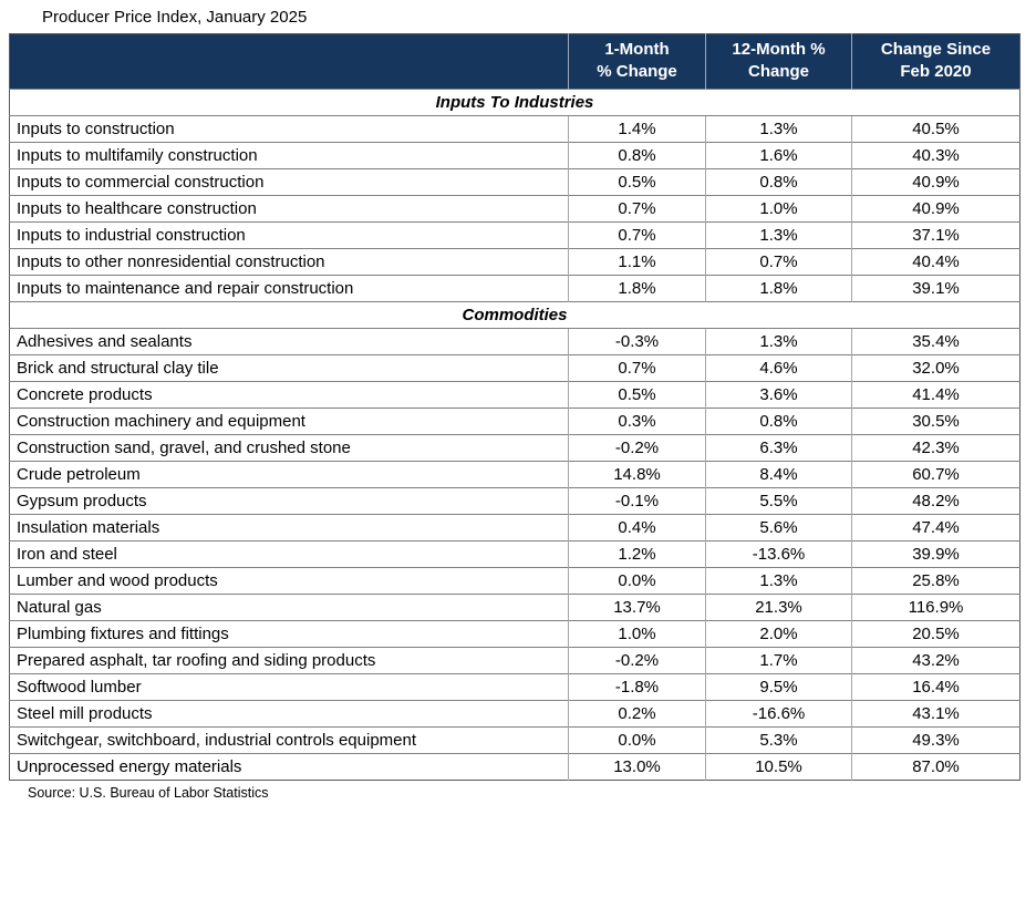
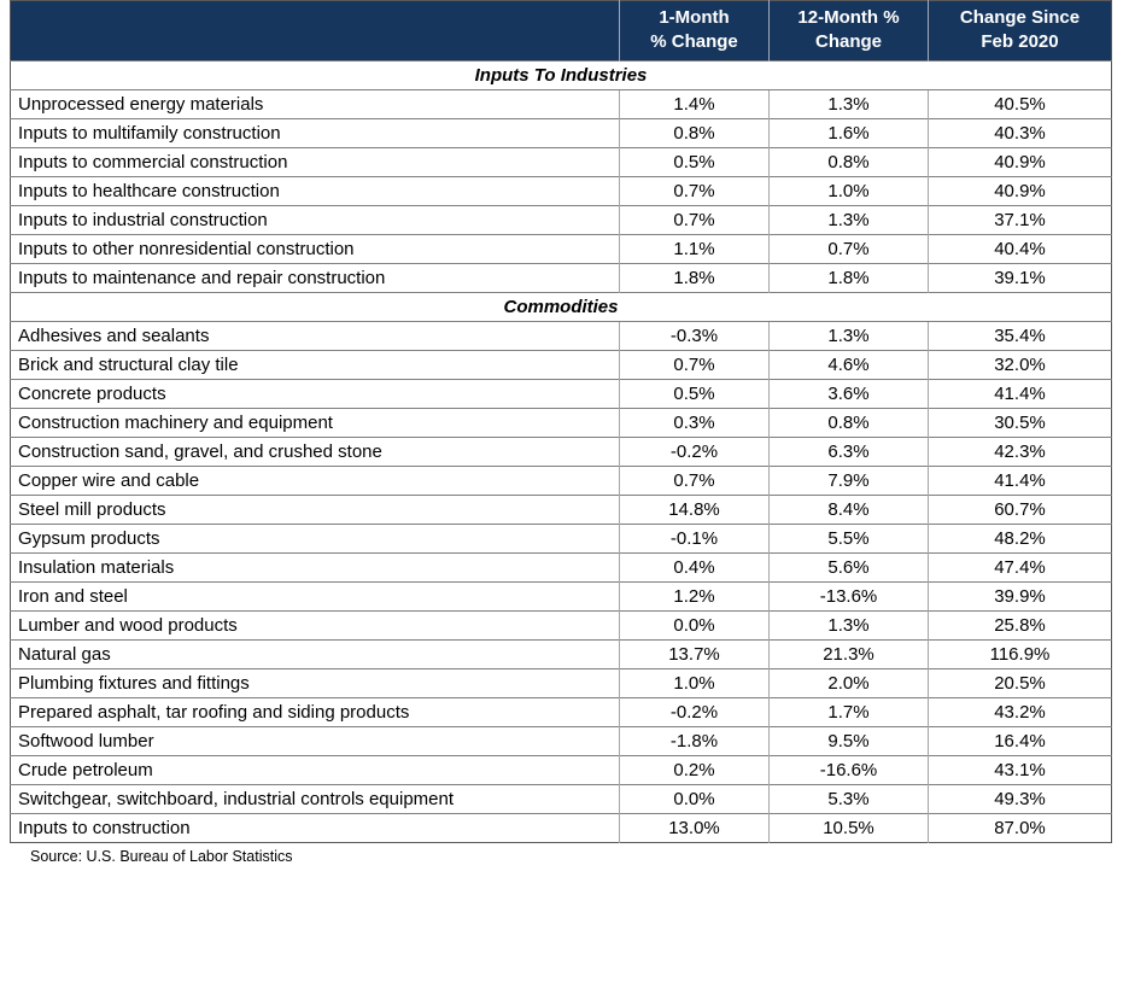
- Producer Price Index, January 2025
  	1-Month % Change	12-Month % Change	Change Since Feb 2020
  Inputs To Industries
- Inputs to construction	1.4%	1.3%	40.5%
+ Unprocessed energy materials	1.4%	1.3%	40.5%
  Inputs to multifamily construction	0.8%	1.6%	40.3%
  Inputs to commercial construction	0.5%	0.8%	40.9%
  Inputs to healthcare construction	0.7%	1.0%	40.9%
  Inputs to industrial construction	0.7%	1.3%	37.1%
  Inputs to other nonresidential construction	1.1%	0.7%	40.4%
  Inputs to maintenance and repair construction	1.8%	1.8%	39.1%
  Commodities
  Adhesives and sealants	-0.3%	1.3%	35.4%
  Brick and structural clay tile	0.7%	4.6%	32.0%
  Concrete products	0.5%	3.6%	41.4%
  Construction machinery and equipment	0.3%	0.8%	30.5%
  Construction sand, gravel, and crushed stone	-0.2%	6.3%	42.3%
+ Copper wire and cable	0.7%	7.9%	41.4%
- Crude petroleum	14.8%	8.4%	60.7%
+ Steel mill products	14.8%	8.4%	60.7%
  Gypsum products	-0.1%	5.5%	48.2%
  Insulation materials	0.4%	5.6%	47.4%
  Iron and steel	1.2%	-13.6%	39.9%
  Lumber and wood products	0.0%	1.3%	25.8%
  Natural gas	13.7%	21.3%	116.9%
  Plumbing fixtures and fittings	1.0%	2.0%	20.5%
  Prepared asphalt, tar roofing and siding products	-0.2%	1.7%	43.2%
  Softwood lumber	-1.8%	9.5%	16.4%
- Steel mill products	0.2%	-16.6%	43.1%
+ Crude petroleum	0.2%	-16.6%	43.1%
  Switchgear, switchboard, industrial controls equipment	0.0%	5.3%	49.3%
- Unprocessed energy materials	13.0%	10.5%	87.0%
+ Inputs to construction	13.0%	10.5%	87.0%
  Source: U.S. Bureau of Labor Statistics
